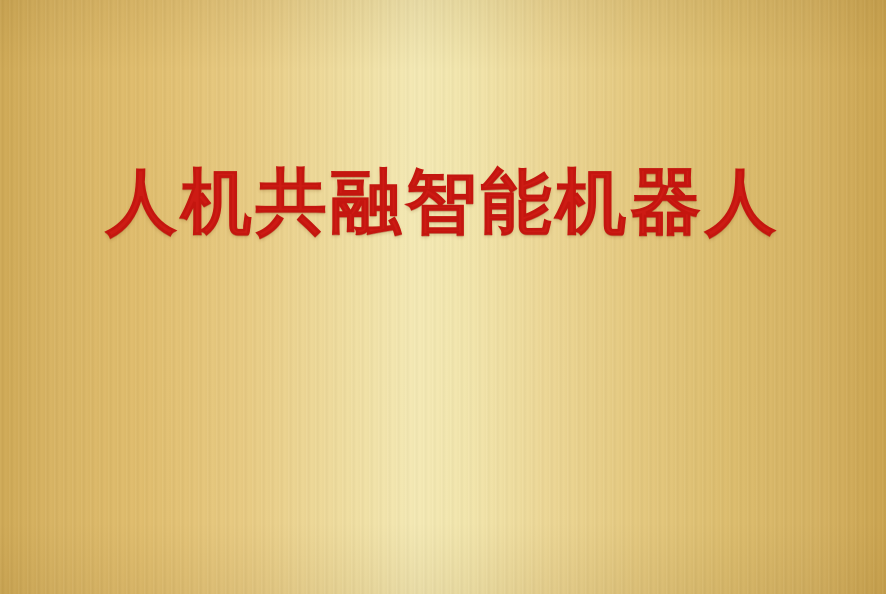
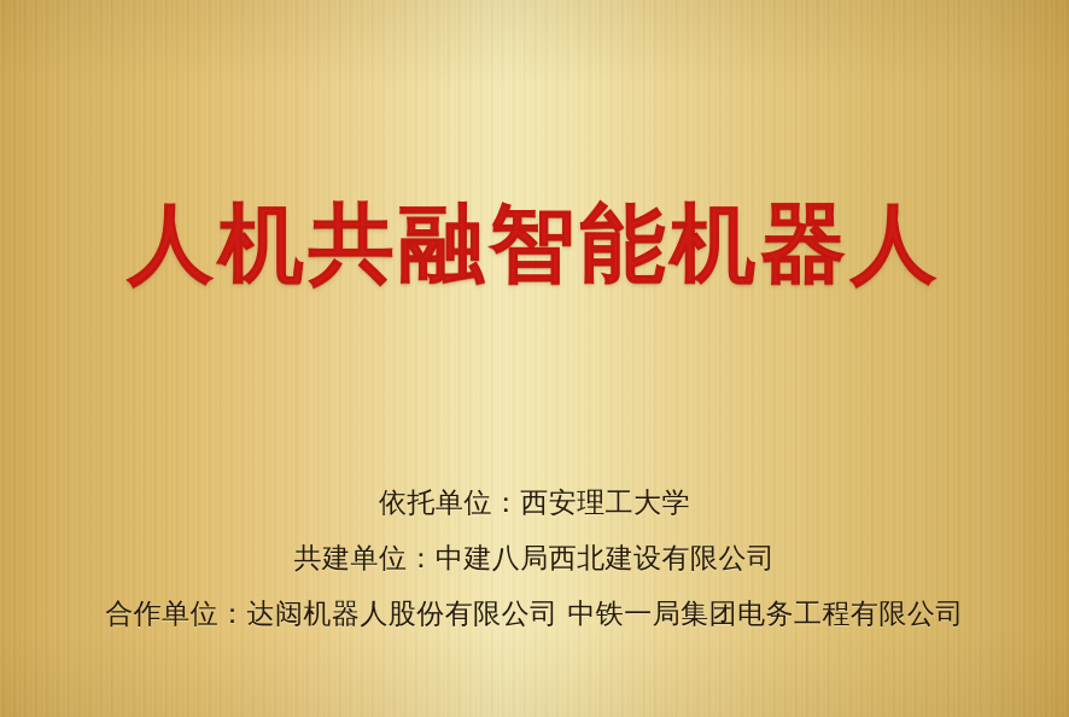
  人机共融智能机器人
+ 依托单位：西安理工大学
+ 共建单位：中建八局西北建设有限公司
+ 合作单位：达闼机器人股份有限公司 中铁一局集团电务工程有限公司
